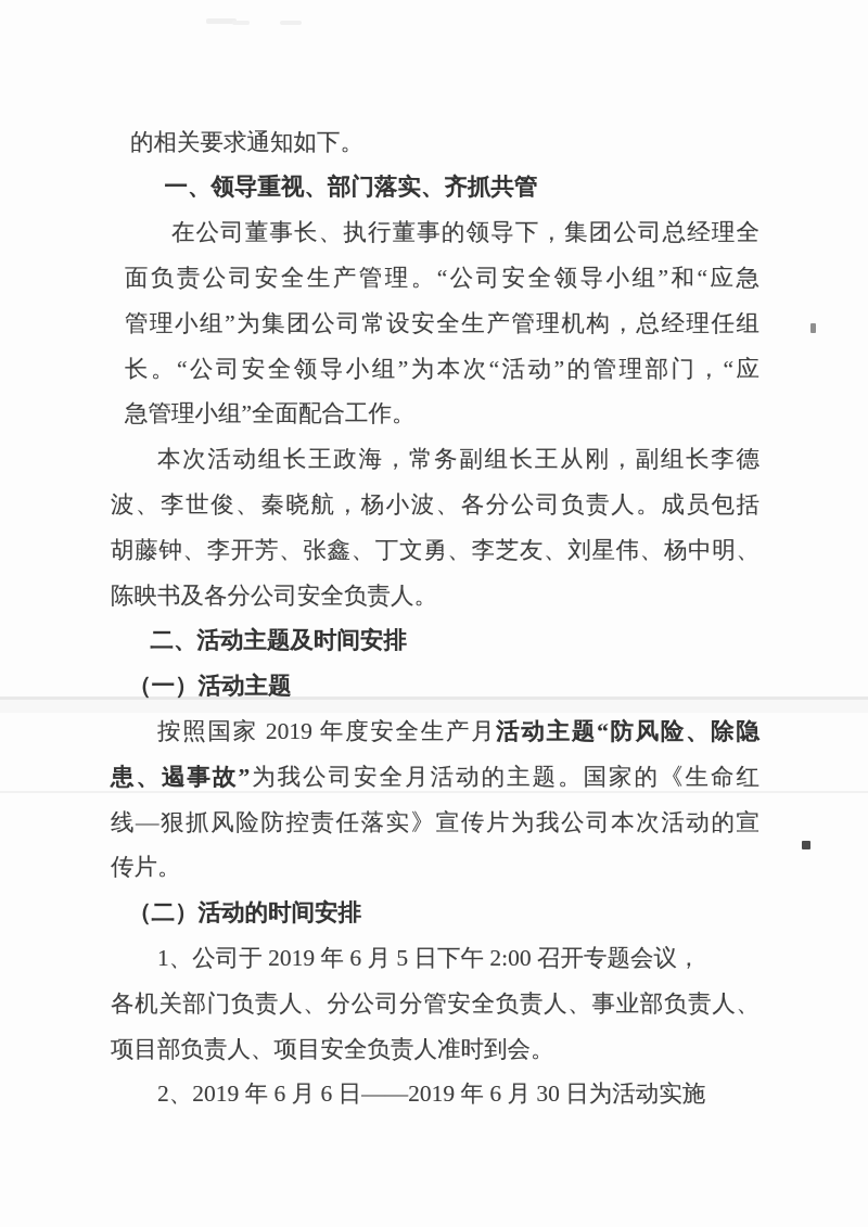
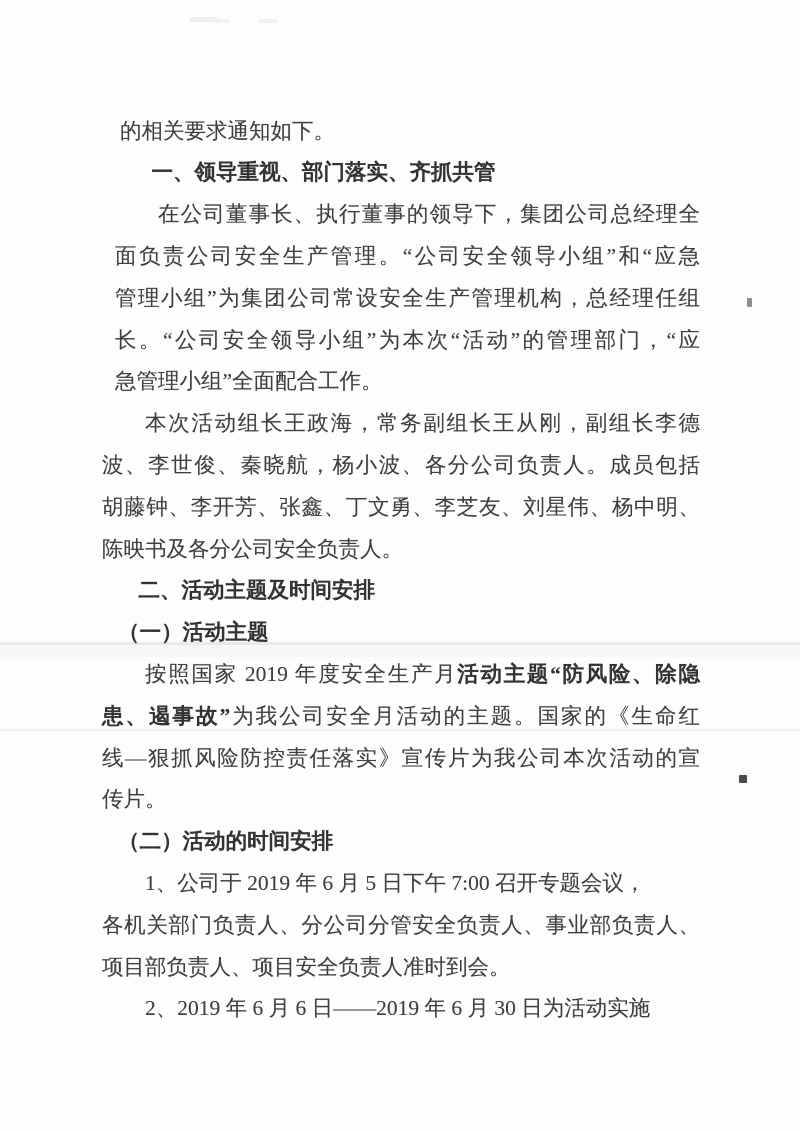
  的相关要求通知如下。
  一、领导重视、部门落实、齐抓共管
  在公司董事长、执行董事的领导下，集团公司总经理全
  面负责公司安全生产管理。“公司安全领导小组”和“应急
  管理小组”为集团公司常设安全生产管理机构，总经理任组
  长。“公司安全领导小组”为本次“活动”的管理部门，“应
  急管理小组”全面配合工作。
  本次活动组长王政海，常务副组长王从刚，副组长李德
  波、李世俊、秦晓航，杨小波、各分公司负责人。成员包括
  胡藤钟、李开芳、张鑫、丁文勇、李芝友、刘星伟、杨中明、
  陈映书及各分公司安全负责人。
  二、活动主题及时间安排
  （一）活动主题
  按照国家 2019 年度安全生产月活动主题“防风险、除隐
  患、遏事故”为我公司安全月活动的主题。国家的《生命红
  线—狠抓风险防控责任落实》宣传片为我公司本次活动的宣
  传片。
  （二）活动的时间安排
- 1、公司于 2019 年 6 月 5 日下午 2:00 召开专题会议，
+ 1、公司于 2019 年 6 月 5 日下午 7:00 召开专题会议，
  各机关部门负责人、分公司分管安全负责人、事业部负责人、
  项目部负责人、项目安全负责人准时到会。
  2、2019 年 6 月 6 日——2019 年 6 月 30 日为活动实施
